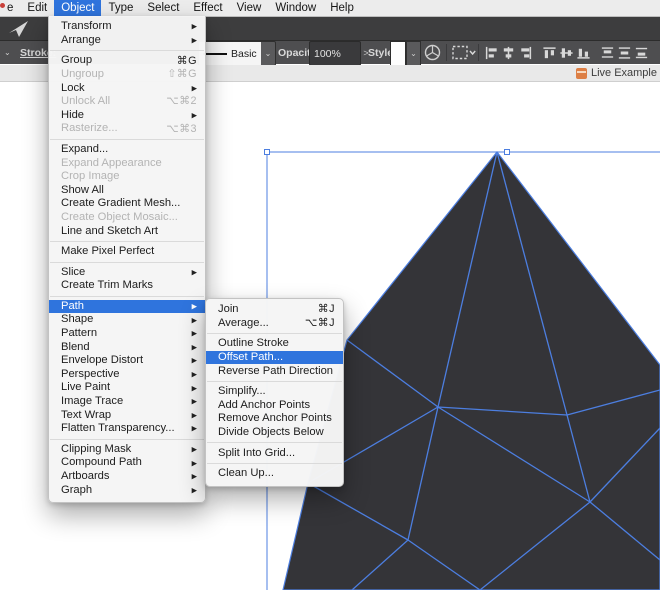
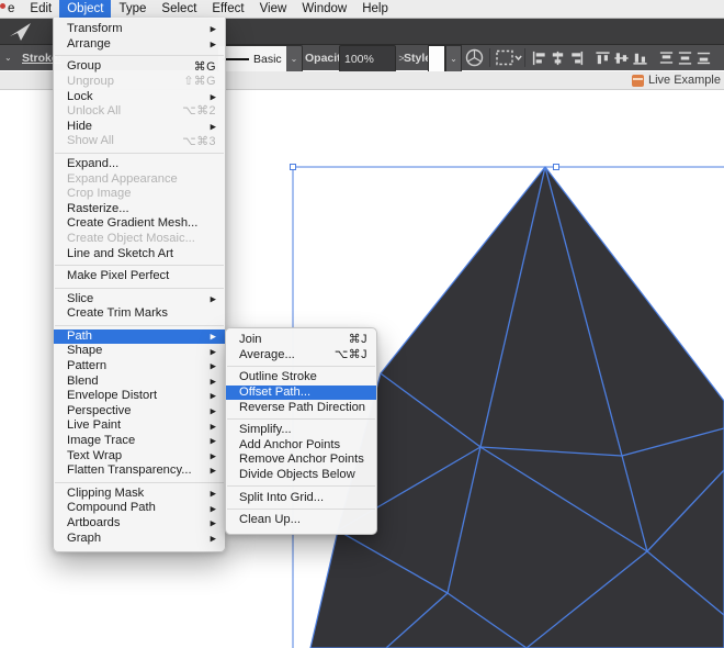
  e
  Edit
  Object
  Type
  Select
  Effect
  View
  Window
  Help
  ⌄
  Strok
  Basic
  ⌄
  100%
  >
  ⌄
  Live Example
  Transform
  Arrange
  Group
  ⌘G
  Ungroup
  ⇧⌘G
  Lock
  Unlock All
  ⌥⌘2
  Hide
- Rasterize...
+ Show All
  ⌥⌘3
  Expand...
  Expand Appearance
  Crop Image
- Show All
+ Rasterize...
  Create Gradient Mesh...
  Create Object Mosaic...
  Line and Sketch Art
  Make Pixel Perfect
  Slice
  Create Trim Marks
  Path
  Shape
  Pattern
  Blend
  Envelope Distort
  Perspective
  Live Paint
  Image Trace
  Text Wrap
  Flatten Transparency...
  Clipping Mask
  Compound Path
  Artboards
  Graph
  Join
  ⌘J
  Average...
  ⌥⌘J
  Outline Stroke
  Offset Path...
  Reverse Path Direction
  Simplify...
  Add Anchor Points
  Remove Anchor Points
  Divide Objects Below
  Split Into Grid...
  Clean Up...
